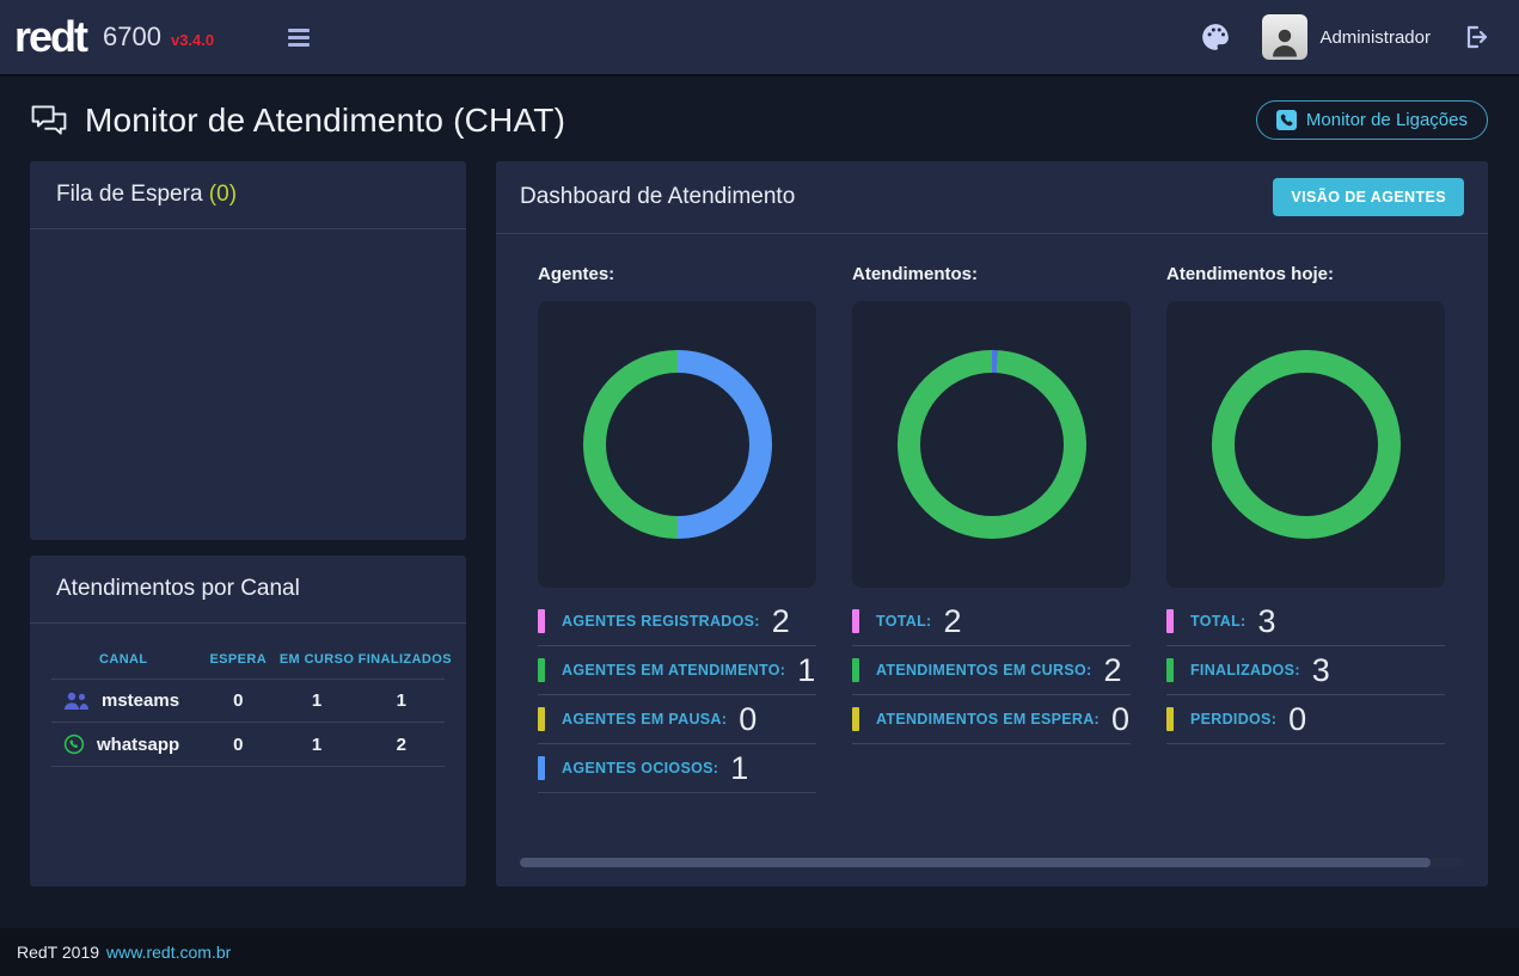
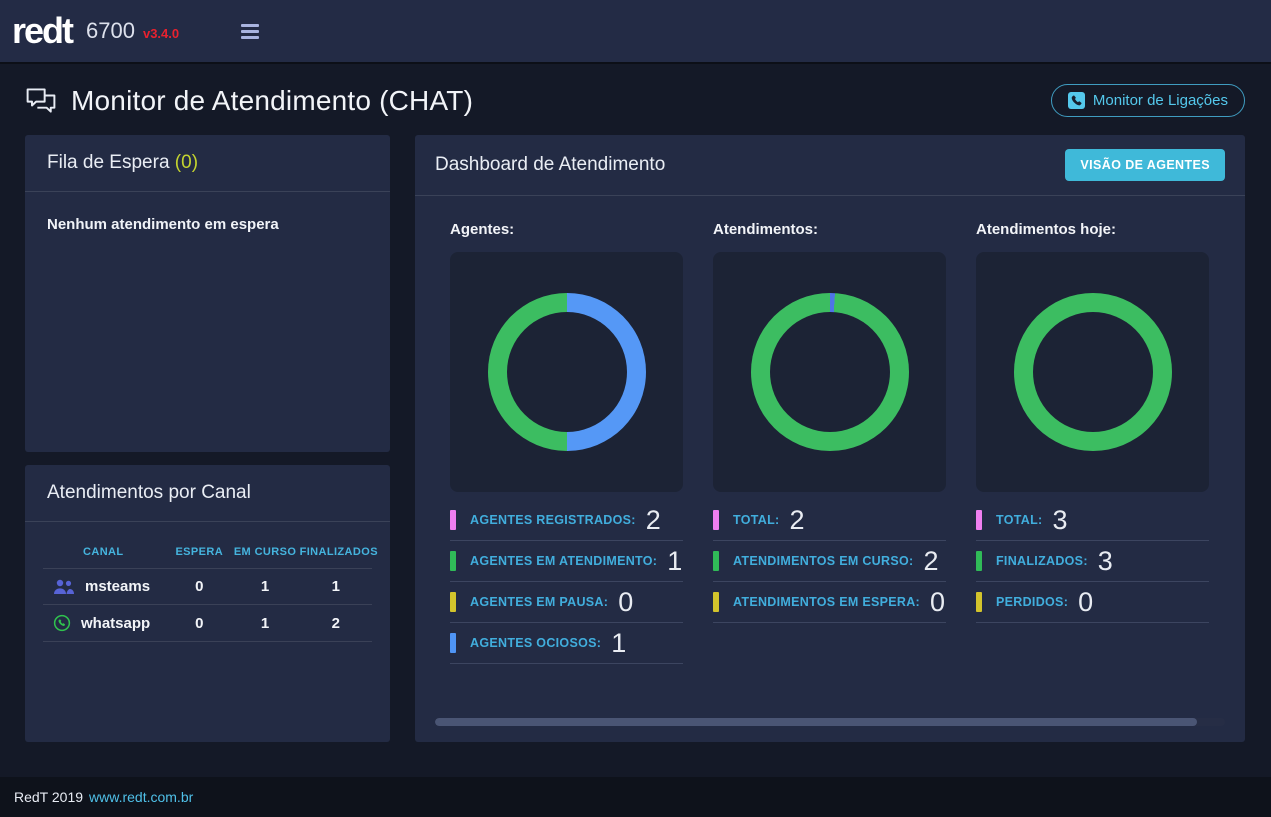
  redt
  6700
  v3.4.0
- Administrador
  Monitor de Atendimento (CHAT)
  Monitor de Ligações
  Fila de Espera (0)
+ Nenhum atendimento em espera
  Atendimentos por Canal
  CANAL
  ESPERA
  EM CURSO
  FINALIZADOS
  msteams
  0
  1
  1
  whatsapp
  0
  1
  2
  Dashboard de Atendimento
  VISÃO DE AGENTES
  Agentes:
  AGENTES REGISTRADOS:
  2
  AGENTES EM ATENDIMENTO:
  1
  AGENTES EM PAUSA:
  0
  AGENTES OCIOSOS:
  1
  Atendimentos:
  TOTAL:
  2
  ATENDIMENTOS EM CURSO:
  2
  ATENDIMENTOS EM ESPERA:
  0
  Atendimentos hoje:
  TOTAL:
  3
  FINALIZADOS:
  3
  PERDIDOS:
  0
  RedT 2019
  www.redt.com.br
